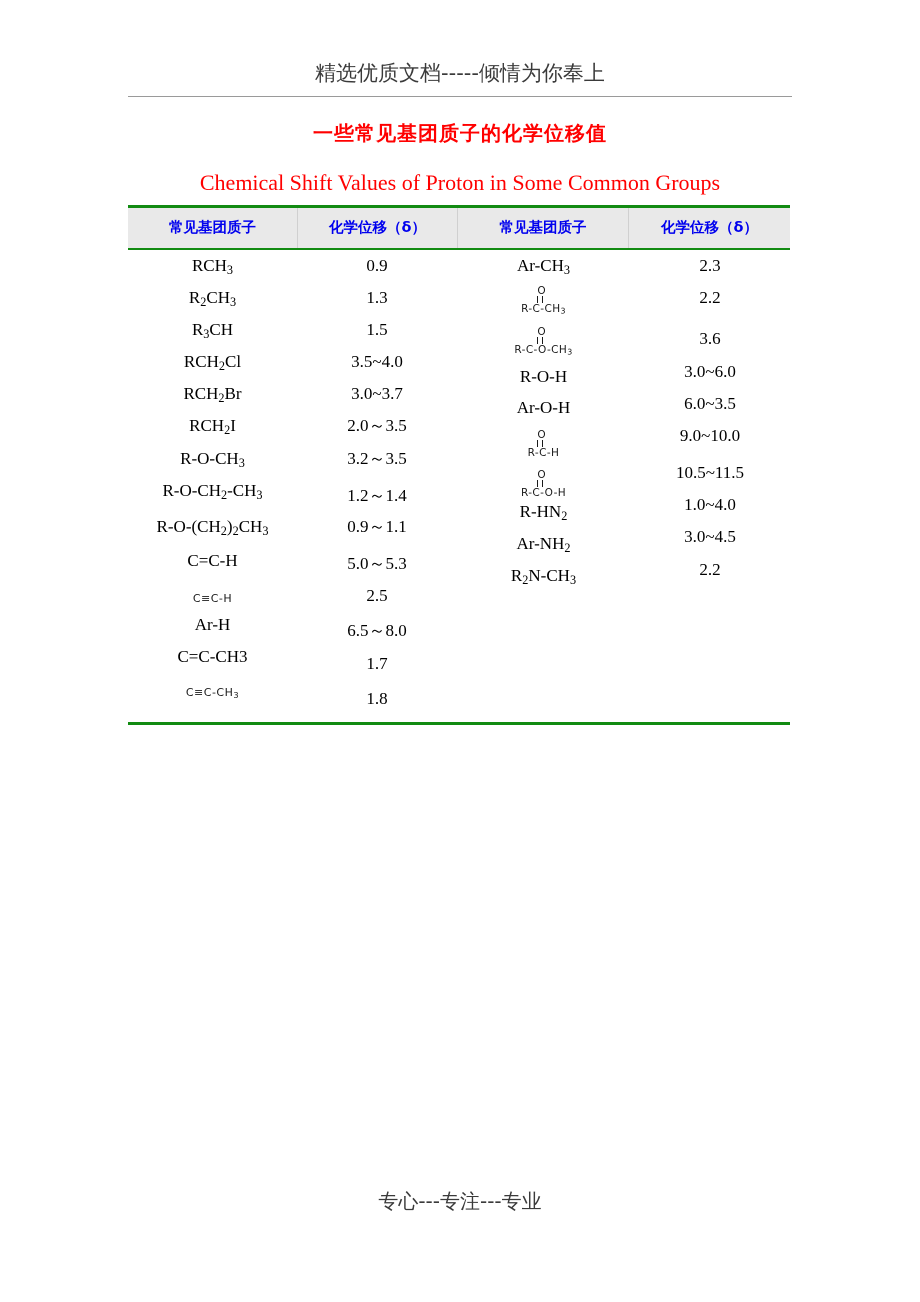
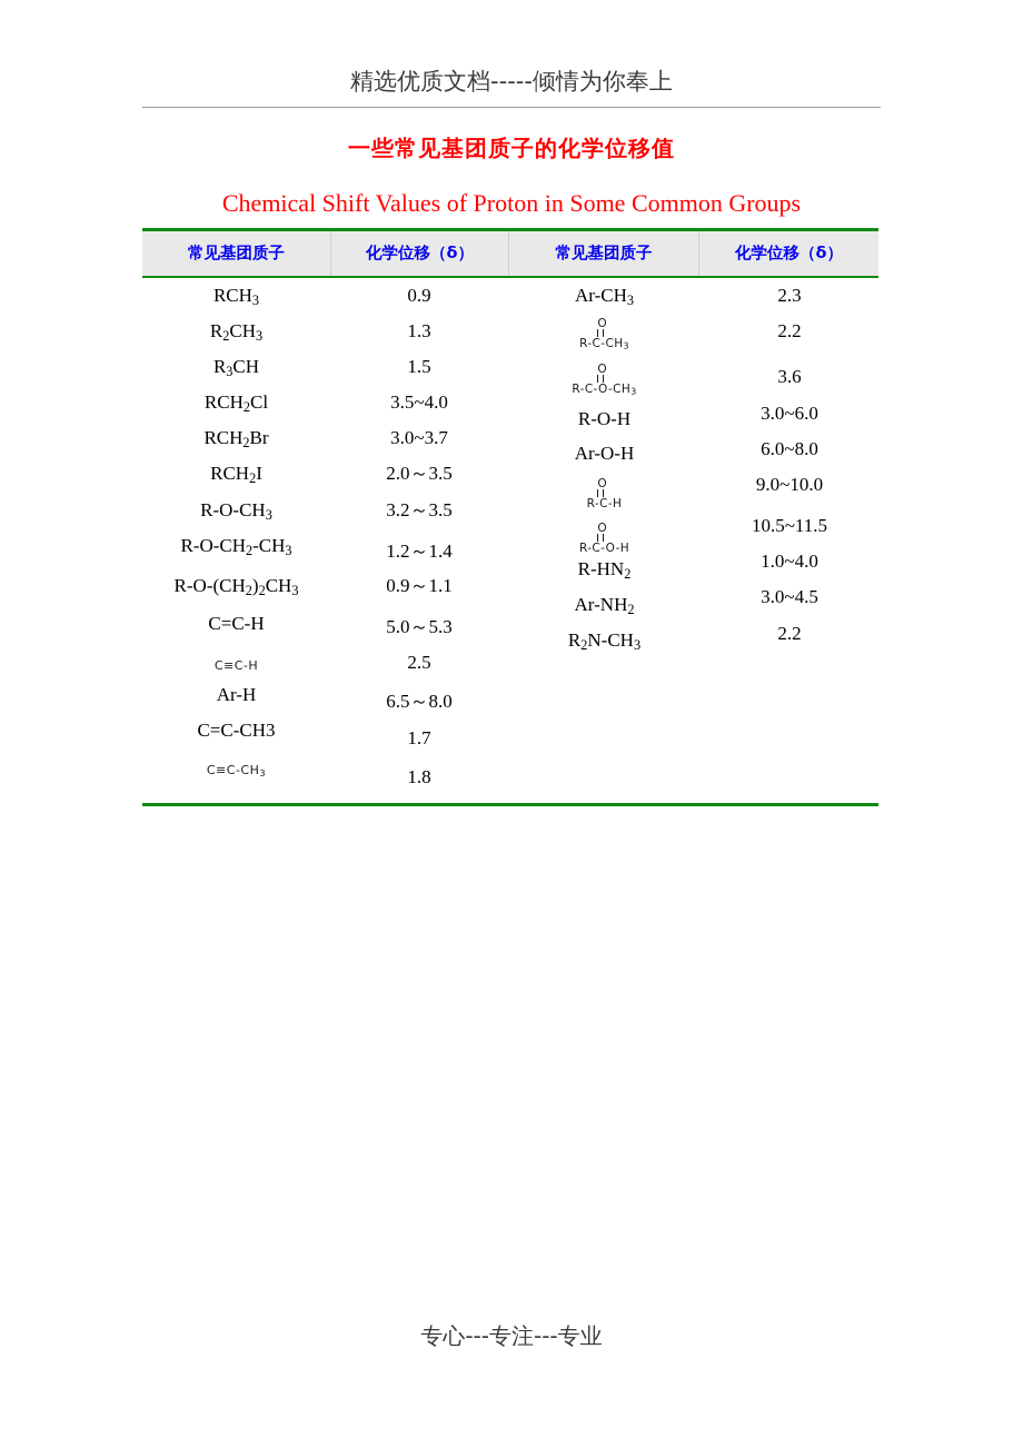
  精选优质文档-----倾情为你奉上
  一些常见基团质子的化学位移值
  Chemical Shift Values of Proton in Some Common Groups
  常见基团质子
  化学位移（δ）
  常见基团质子
  化学位移（δ）
  RCH3
  R2CH3
  R3CH
  RCH2Cl
  RCH2Br
  RCH2I
  R-O-CH3
  R-O-CH2-CH3
  R-O-(CH2)2CH3
  C=C-H
  C≡C-H
  Ar-H
  C=C-CH3
  C≡C-CH3
  0.9
  1.3
  1.5
  3.5~4.0
  3.0~3.7
  2.0～3.5
  3.2～3.5
  1.2～1.4
  0.9～1.1
  5.0～5.3
  2.5
  6.5～8.0
  1.7
  1.8
  Ar-CH3
  O
  R-C-CH3
  O
  R-C-O-CH3
  R-O-H
  Ar-O-H
  O
  R-C-H
  O
  R-C-O-H
  R-HN2
  Ar-NH2
  R2N-CH3
  2.3
  2.2
  3.6
  3.0~6.0
- 6.0~3.5
+ 6.0~8.0
  9.0~10.0
  10.5~11.5
  1.0~4.0
  3.0~4.5
  2.2
  专心---专注---专业
